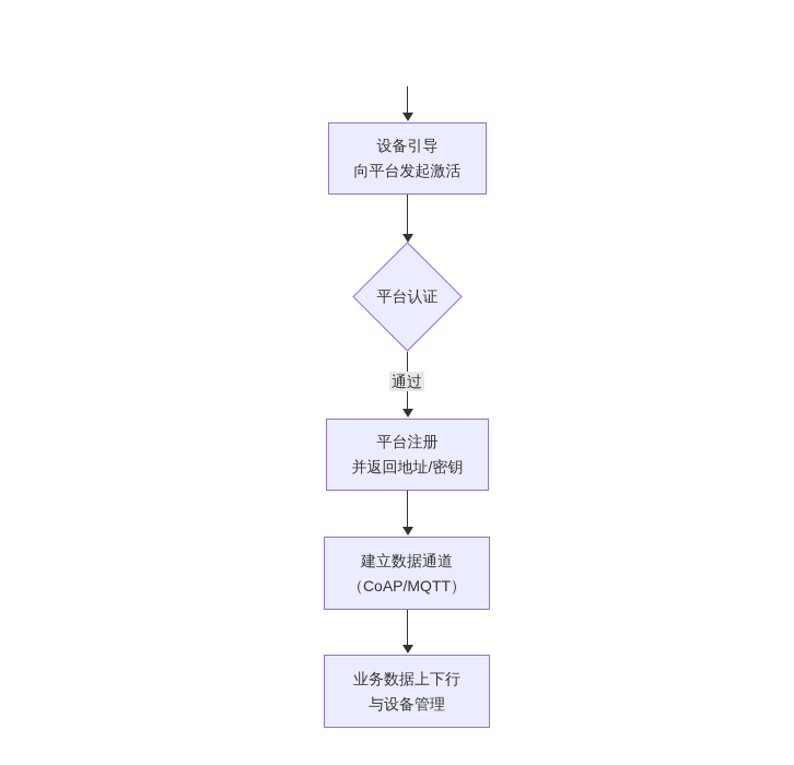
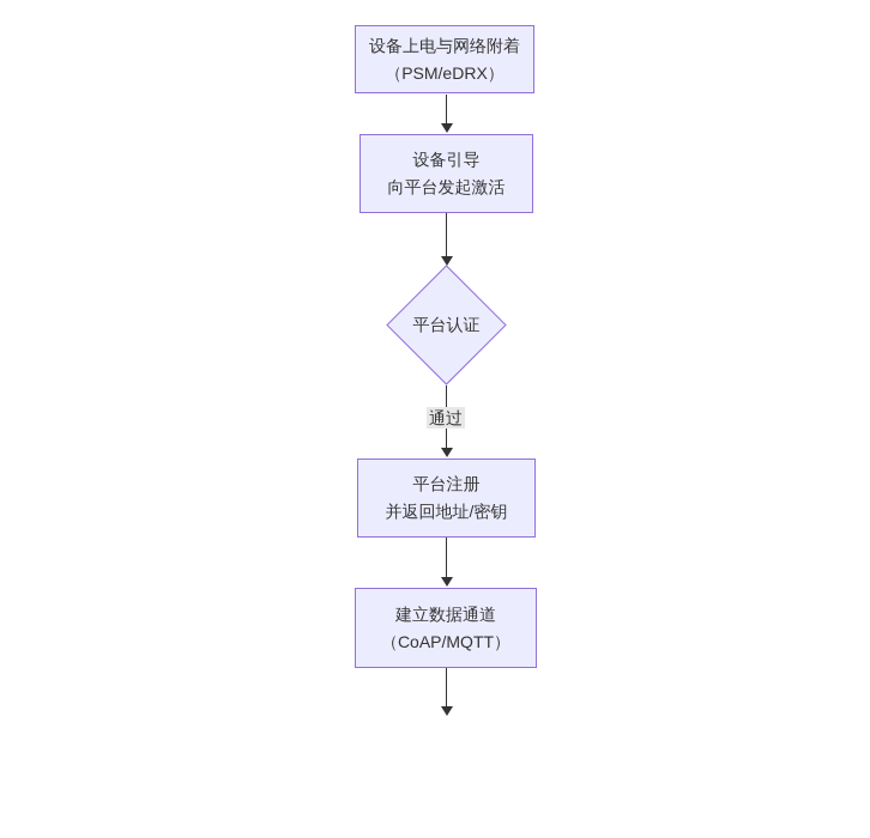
+ 设备上电与网络附着
+ （PSM/eDRX）
  设备引导
  向平台发起激活
  平台认证
  通过
  平台注册
  并返回地址/密钥
  建立数据通道
  （CoAP/MQTT）
- 业务数据上下行
- 与设备管理
